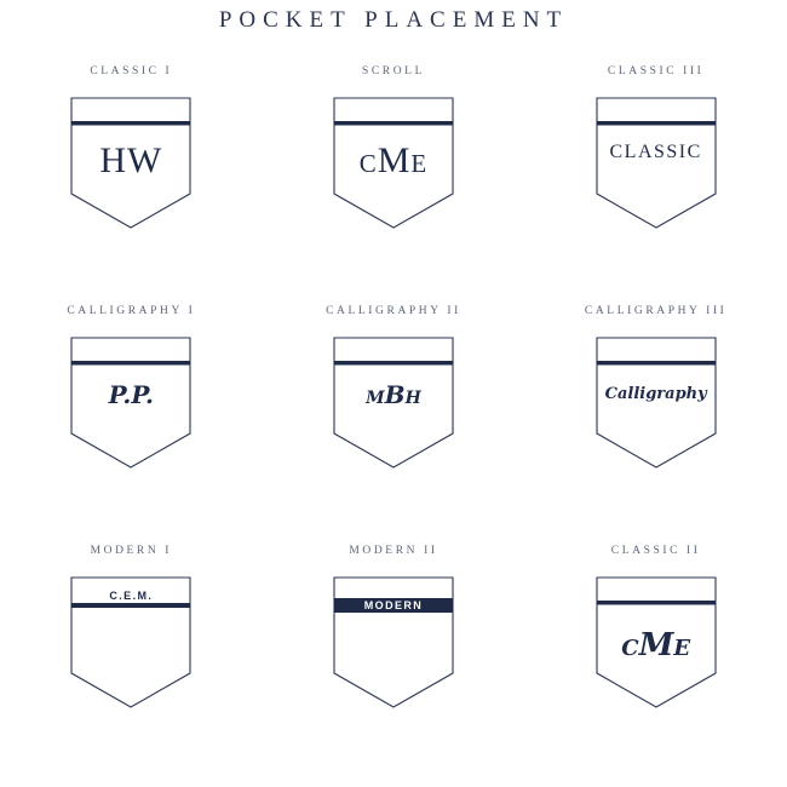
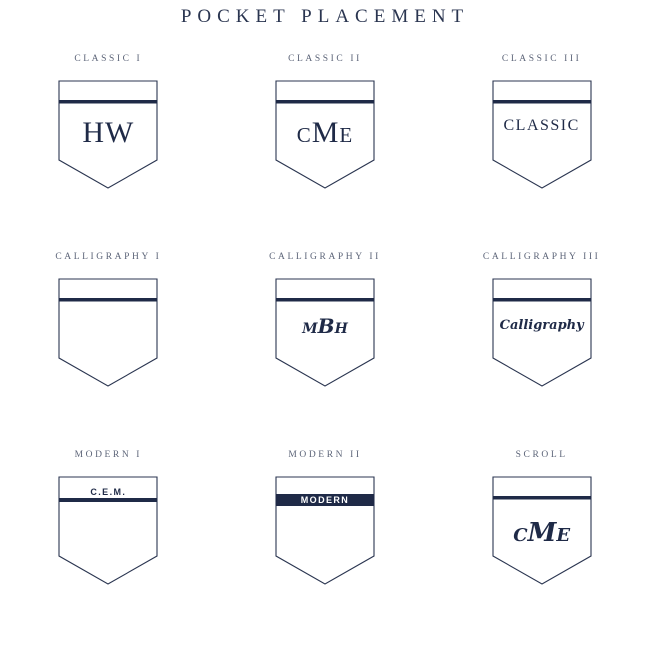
  POCKET PLACEMENT
  CLASSIC I
  HW
- SCROLL
+ CLASSIC II
  CME
  CLASSIC III
  CLASSIC
  CALLIGRAPHY I
- P.P.
  CALLIGRAPHY II
  MBH
  CALLIGRAPHY III
  Calligraphy
  MODERN I
  C.E.M.
  MODERN II
  MODERN
- CLASSIC II
+ SCROLL
  CME
